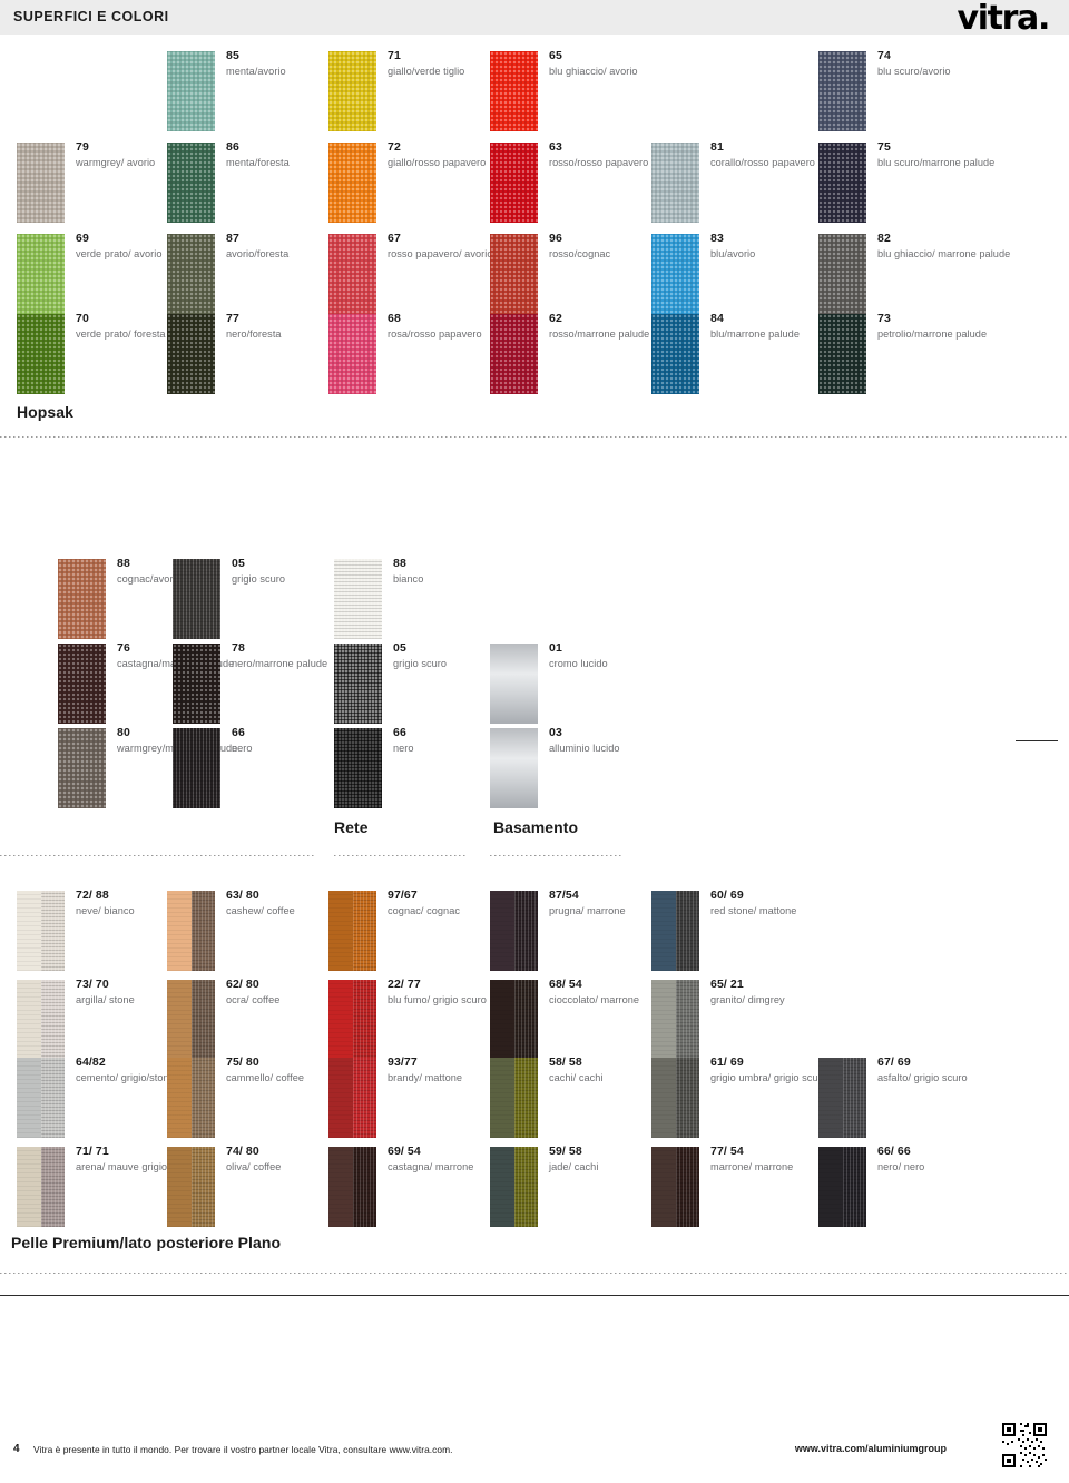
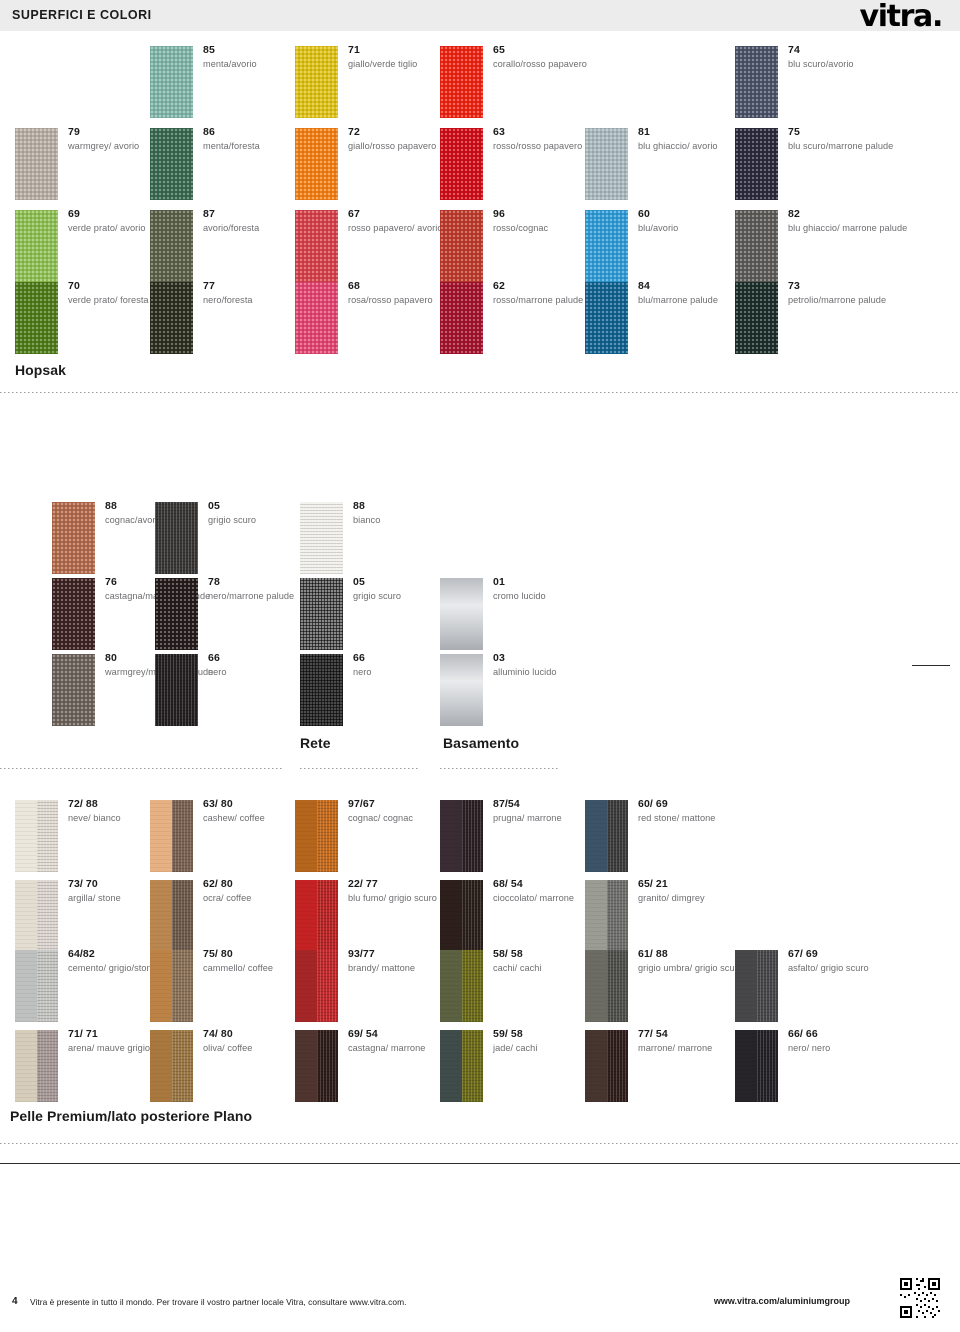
  SUPERFICI E COLORI
  vitra.
  85
  menta/avorio
  71
  giallo/verde tiglio
  65
- blu ghiaccio/ avorio
+ corallo/rosso papavero
  74
  blu scuro/avorio
  79
  warmgrey/ avorio
  86
  menta/foresta
  72
  giallo/rosso papavero
  63
  rosso/rosso papavero
  81
- corallo/rosso papavero
+ blu ghiaccio/ avorio
  75
  blu scuro/marrone palude
  69
  verde prato/ avorio
  87
  avorio/foresta
  67
  rosso papavero/ avori
  96
  rosso/cognac
- 83
+ 60
  blu/avorio
  82
  blu ghiaccio/ marrone palude
  70
  verde prato/ foresta
  77
  nero/foresta
  68
  rosa/rosso papavero
  62
  rosso/marrone palude
  84
  blu/marrone palude
  73
  petrolio/marrone palude
  Hopsak
  88
  cognac/avor
  05
  grigio scuro
  88
  bianco
  76
  78
  nero/marrone palude
  05
  grigio scuro
  01
  cromo lucido
  80
  66
  nero
  66
  nero
  03
  alluminio lucido
  Rete
  Basamento
  72/ 88
  neve/ bianco
  63/ 80
  cashew/ coffee
  97/67
  cognac/ cognac
  87/54
  prugna/ marrone
  60/ 69
  red stone/ mattone
  73/ 70
  argilla/ stone
  62/ 80
  ocra/ coffee
  22/ 77
  blu fumo/ grigio scuro
  68/ 54
  cioccolato/ marrone
  65/ 21
  granito/ dimgrey
  64/82
  cemento/ grigio/sto
  75/ 80
  cammello/ coffee
  93/77
  brandy/ mattone
  58/ 58
  cachi/ cachi
- 61/ 69
+ 61/ 88
  grigio umbra/ grigio scu
  67/ 69
  asfalto/ grigio scuro
  71/ 71
  arena/ mauve grigio
  74/ 80
  oliva/ coffee
  69/ 54
  castagna/ marrone
  59/ 58
  jade/ cachi
  77/ 54
  marrone/ marrone
  66/ 66
  nero/ nero
  Pelle Premium/lato posteriore Plano
  4
  Vitra è presente in tutto il mondo. Per trovare il vostro partner locale Vitra, consultare www.vitra.com.
  www.vitra.com/aluminiumgroup
